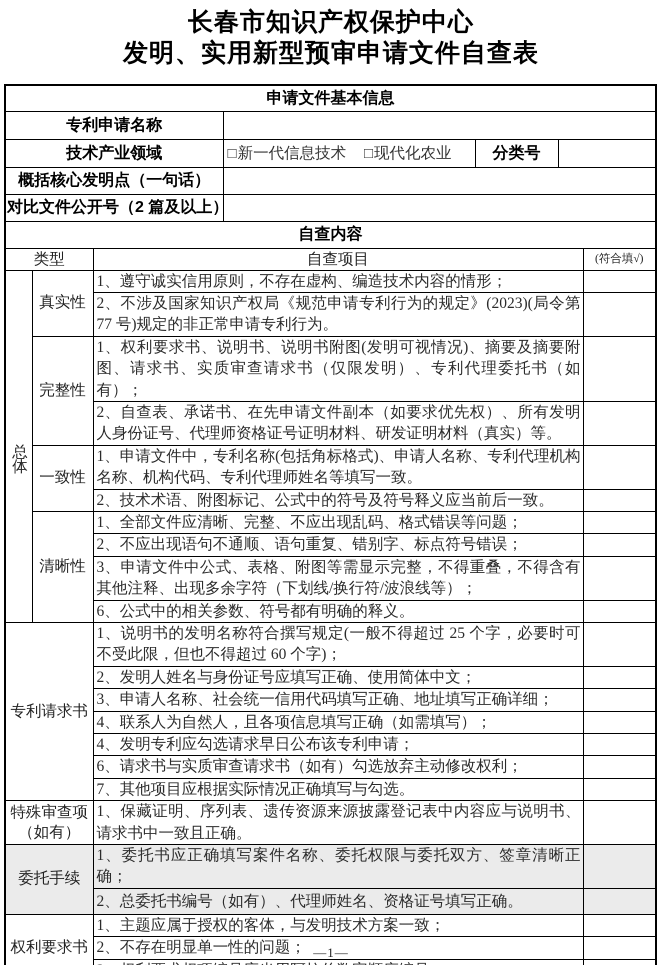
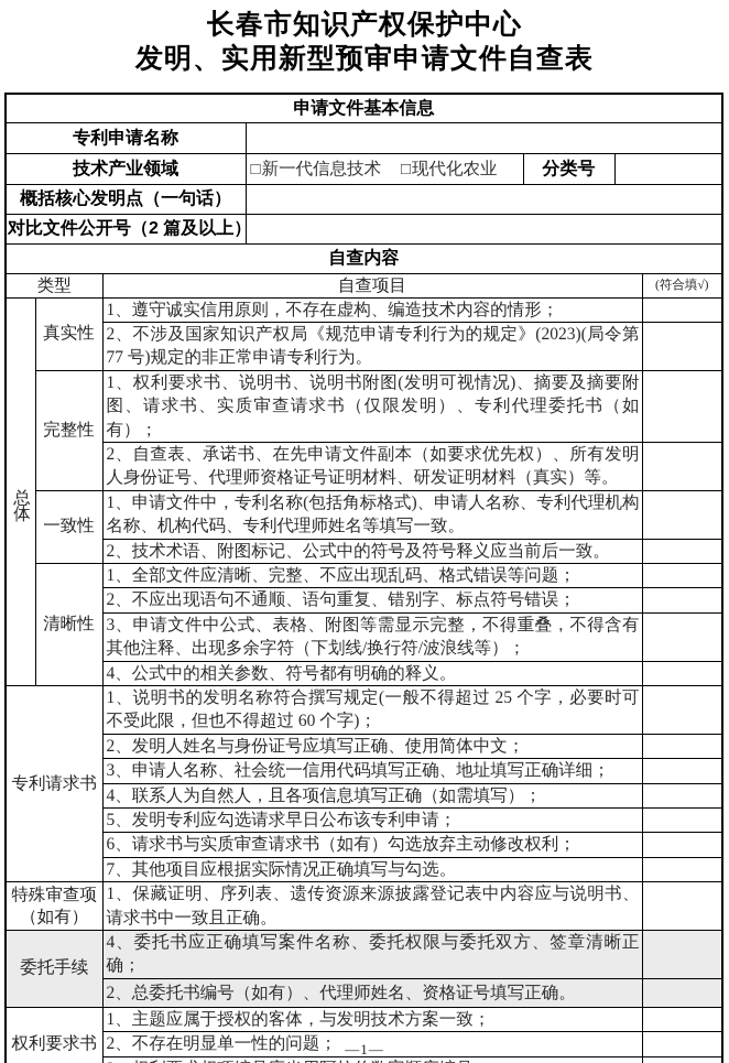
  长春市知识产权保护中心
  发明、实用新型预审申请文件自查表
  申请文件基本信息
  专利申请名称
  技术产业领域	□新一代信息技术 □现代化农业	分类号
  概括核心发明点（一句话）
  对比文件公开号（2 篇及以上）
  自查内容
  类型	自查项目	(符合填√)
  2、不涉及国家知识产权局《规范申请专利行为的规定》(2023)(局令第 77 号)规定的非正常申请专利行为。
  完整性	1、权利要求书、说明书、说明书附图(发明可视情况)、摘要及摘要附图、请求书、实质审查请求书（仅限发明）、专利代理委托书（如有）；
  2、自查表、承诺书、在先申请文件副本（如要求优先权）、所有发明人身份证号、代理师资格证号证明材料、研发证明材料（真实）等。
  一致性	1、申请文件中，专利名称(包括角标格式)、申请人名称、专利代理机构名称、机构代码、专利代理师姓名等填写一致。
  2、技术术语、附图标记、公式中的符号及符号释义应当前后一致。
  清晰性	1、全部文件应清晰、完整、不应出现乱码、格式错误等问题；
  2、不应出现语句不通顺、语句重复、错别字、标点符号错误；
  3、申请文件中公式、表格、附图等需显示完整，不得重叠，不得含有其他注释、出现多余字符（下划线/换行符/波浪线等）；
- 6、公式中的相关参数、符号都有明确的释义。
+ 4、公式中的相关参数、符号都有明确的释义。
  专利请求书	1、说明书的发明名称符合撰写规定(一般不得超过 25 个字，必要时可不受此限，但也不得超过 60 个字)；
  2、发明人姓名与身份证号应填写正确、使用简体中文；
  3、申请人名称、社会统一信用代码填写正确、地址填写正确详细；
  4、联系人为自然人，且各项信息填写正确（如需填写）；
- 4、发明专利应勾选请求早日公布该专利申请；
+ 5、发明专利应勾选请求早日公布该专利申请；
  6、请求书与实质审查请求书（如有）勾选放弃主动修改权利；
  7、其他项目应根据实际情况正确填写与勾选。
  特殊审查项（如有）	1、保藏证明、序列表、遗传资源来源披露登记表中内容应与说明书、请求书中一致且正确。
- 委托手续	1、委托书应正确填写案件名称、委托权限与委托双方、签章清晰正确；
+ 委托手续	4、委托书应正确填写案件名称、委托权限与委托双方、签章清晰正确；
  2、总委托书编号（如有）、代理师姓名、资格证号填写正确。
  权利要求书	1、主题应属于授权的客体，与发明技术方案一致；
  2、不存在明显单一性的问题；
  —1—
